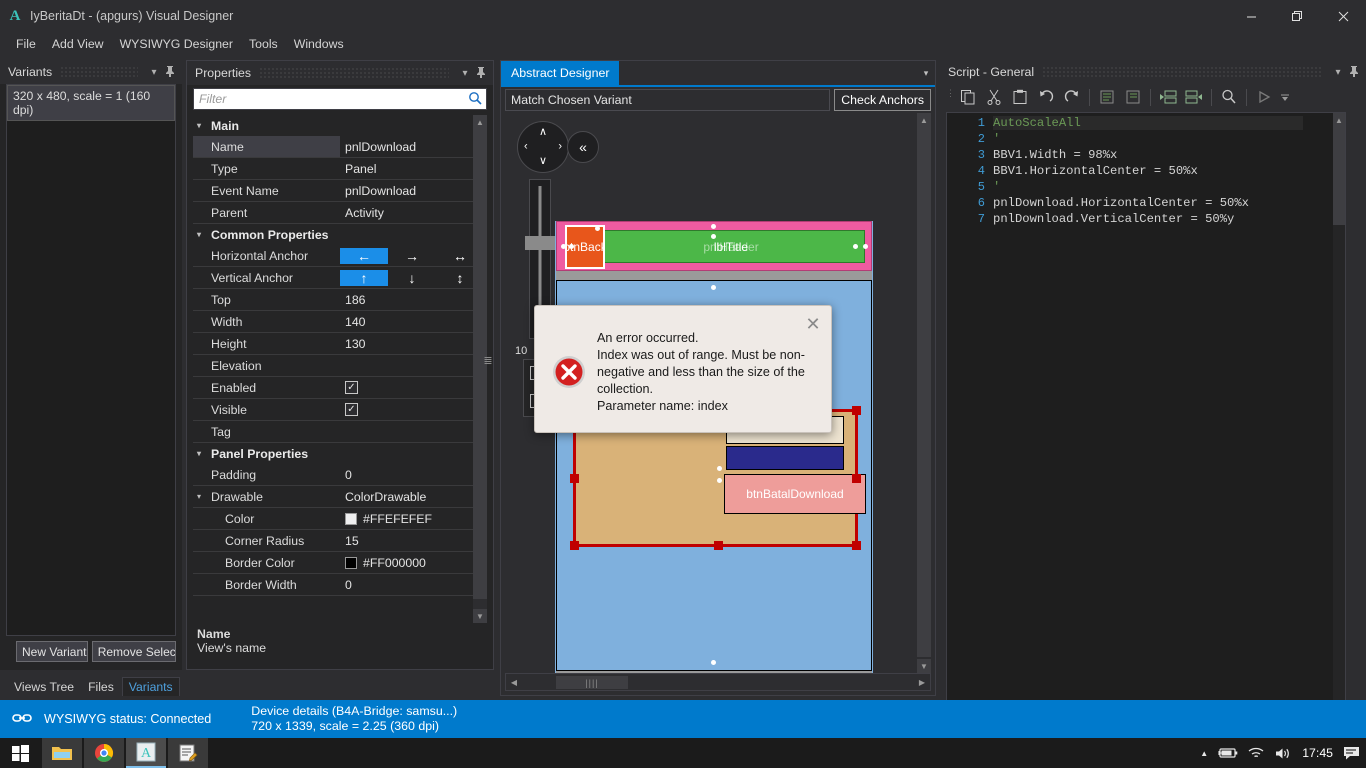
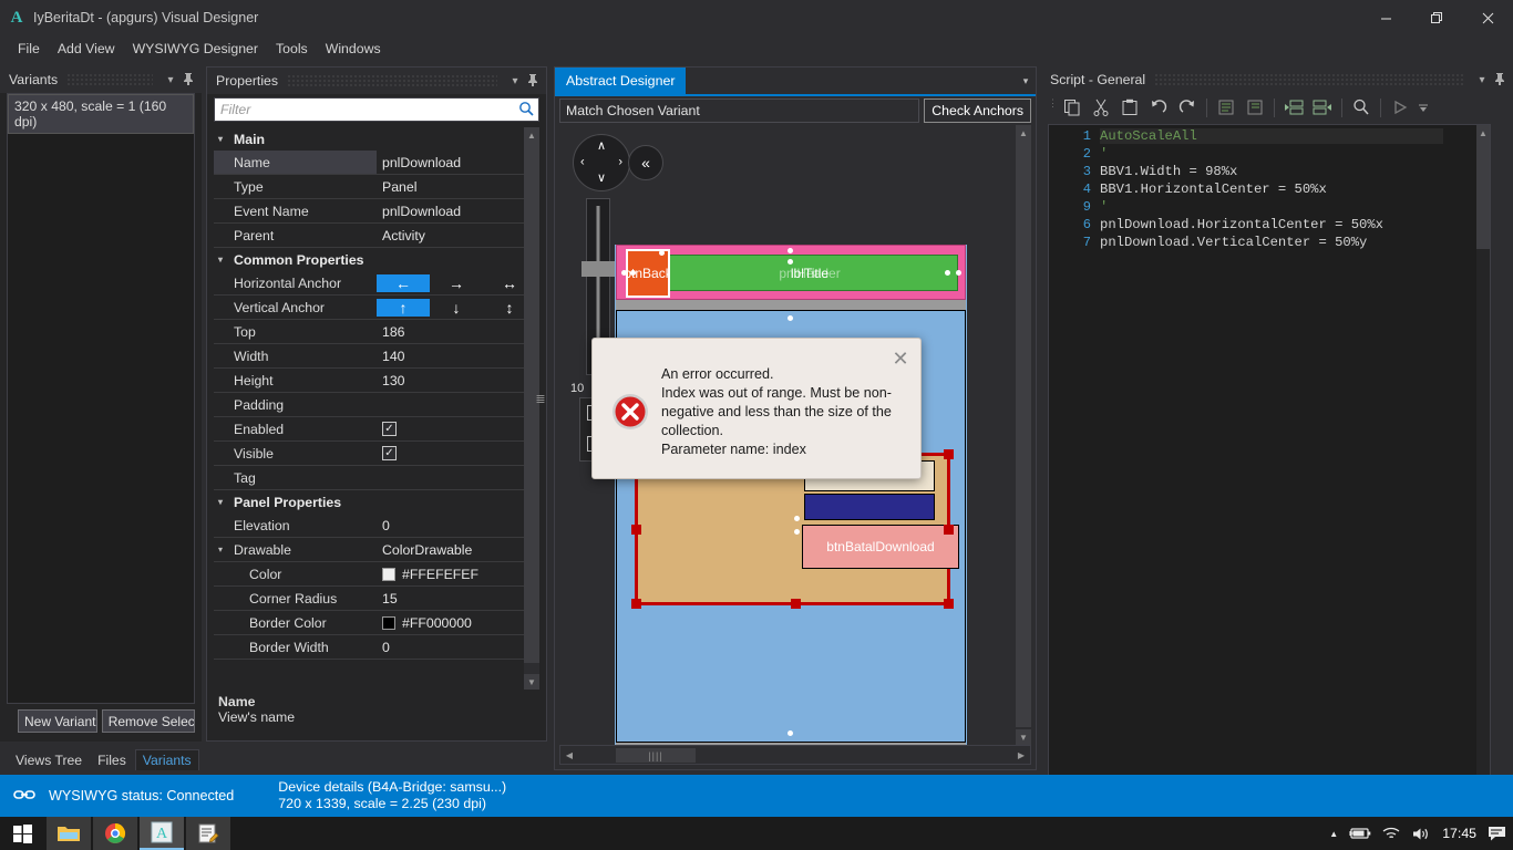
  A
  IyBeritaDt - (apgurs) Visual Designer
  File
  Add View
  WYSIWYG Designer
  Tools
  Windows
  Variants
  ▾
  320 x 480, scale = 1 (160 dpi)
  New Variant
  Remove Selec
  Views Tree
  Files
  Variants
  Properties
  ▾
  Filter
  ▾
  Main
  Name
  pnlDownload
  Type
  Panel
  Event Name
  pnlDownload
  Parent
  Activity
  ▾
  Common Properties
  Horizontal Anchor
  ←
  →
  ↔
  Vertical Anchor
  ↑
  ↓
  ↕
  Top
  186
  Width
  140
  Height
  130
- Elevation
+ Padding
  Enabled
  ✓
  Visible
  ✓
  Tag
  ▾
  Panel Properties
- Padding
+ Elevation
  0
  ▾
  Drawable
  ColorDrawable
  Color
  #FFEFEFEF
  Corner Radius
  15
  Border Color
  #FF000000
  Border Width
  0
  ▲
  ▼
  ≣
  Name
  View's name
  Abstract Designer
  ▾
  Match Chosen Variant
  Check Anchors
  ∧
  ∨
  ‹
  ›
  «
  10
  pnlHeader
  lblTitle
  bnBack
  btnBatalDownload
  ▲
  ▼
  ◀
  ||||
  ▶
  ✕
  An error occurred.
  Index was out of range. Must be non-
  negative and less than the size of the
  collection.
  Parameter name: index
  Script - General
  ▾
  ⋮
  1
  AutoScaleAll
  2
  '
  3
  BBV1.Width = 98%x
  4
  BBV1.HorizontalCenter = 50%x
- 5
+ 9
  '
  6
  pnlDownload.HorizontalCenter = 50%x
  7
  pnlDownload.VerticalCenter = 50%y
  ▲
  WYSIWYG status: Connected
  Device details (B4A-Bridge: samsu...)
- 720 x 1339, scale = 2.25 (360 dpi)
+ 720 x 1339, scale = 2.25 (230 dpi)
  A
  ▲
  17:45
